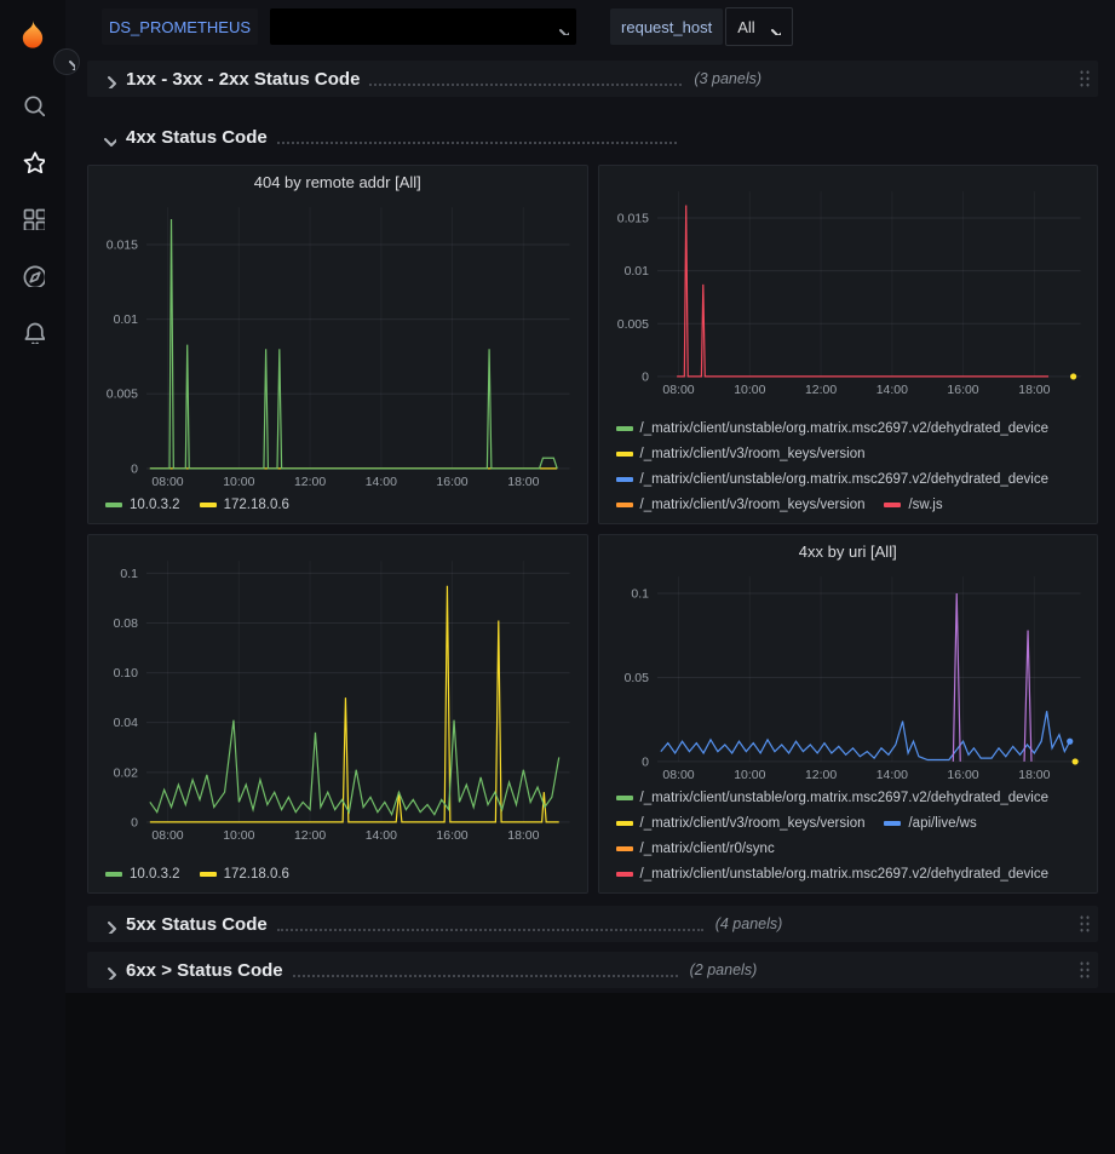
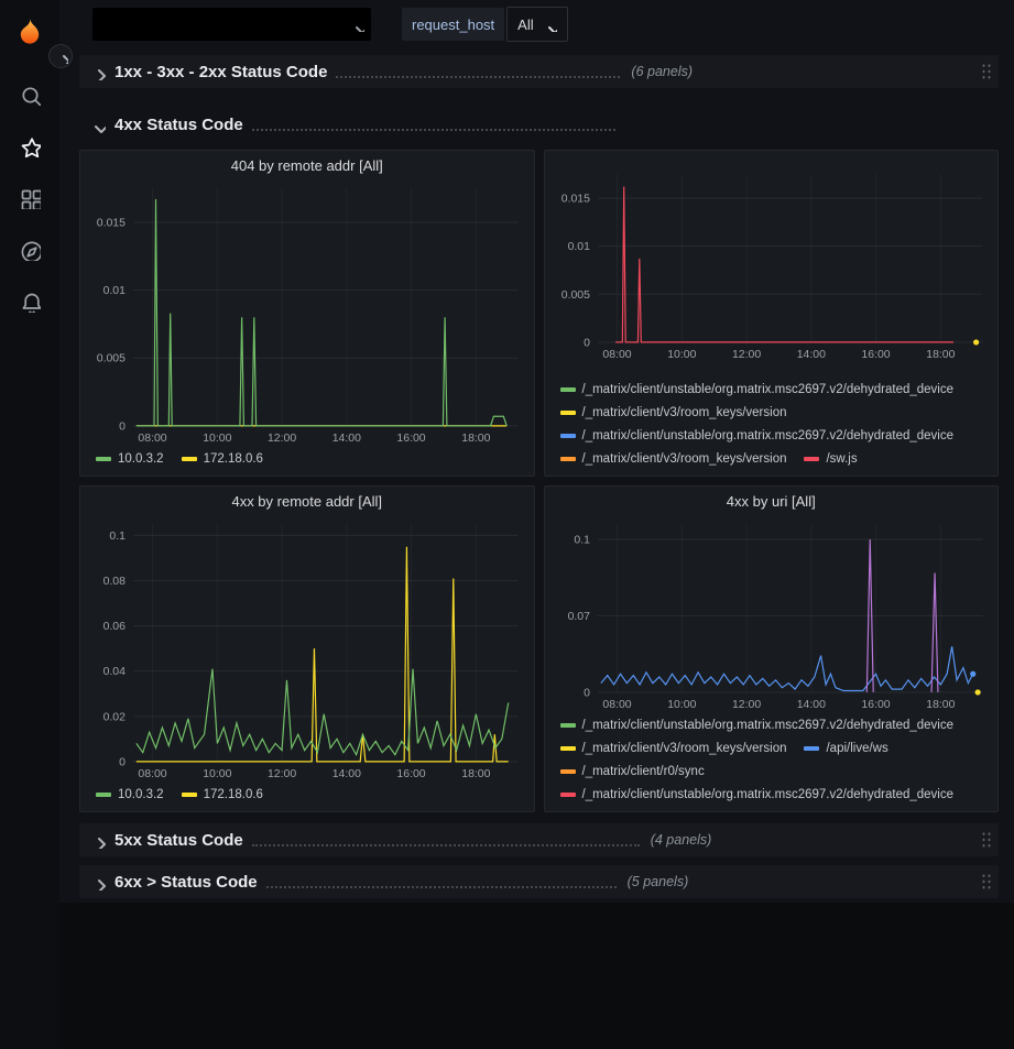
- DS_PROMETHEUS
  request_host
  All
  1xx - 3xx - 2xx Status Code
- (3 panels)
+ (6 panels)
  4xx Status Code
  404 by remote addr [All]
  0
  0.005
  0.01
  0.015
  08:00
  10:00
  12:00
  14:00
  16:00
  18:00
  10.0.3.2
  172.18.0.6
  0
  0.005
  0.01
  0.015
  08:00
  10:00
  12:00
  14:00
  16:00
  18:00
  /_matrix/client/unstable/org.matrix.msc2697.v2/dehydrated_device
  /_matrix/client/v3/room_keys/version
  /_matrix/client/unstable/org.matrix.msc2697.v2/dehydrated_device
  /_matrix/client/v3/room_keys/version
  /sw.js
+ 4xx by remote addr [All]
  0
  0.02
  0.04
- 0.10
+ 0.06
  0.08
  0.1
  08:00
  10:00
  12:00
  14:00
  16:00
  18:00
  10.0.3.2
  172.18.0.6
  4xx by uri [All]
  0
- 0.05
+ 0.07
  0.1
  08:00
  10:00
  12:00
  14:00
  16:00
  18:00
  /_matrix/client/unstable/org.matrix.msc2697.v2/dehydrated_device
  /_matrix/client/v3/room_keys/version
  /api/live/ws
  /_matrix/client/r0/sync
  /_matrix/client/unstable/org.matrix.msc2697.v2/dehydrated_device
  5xx Status Code
  (4 panels)
  6xx > Status Code
- (2 panels)
+ (5 panels)
